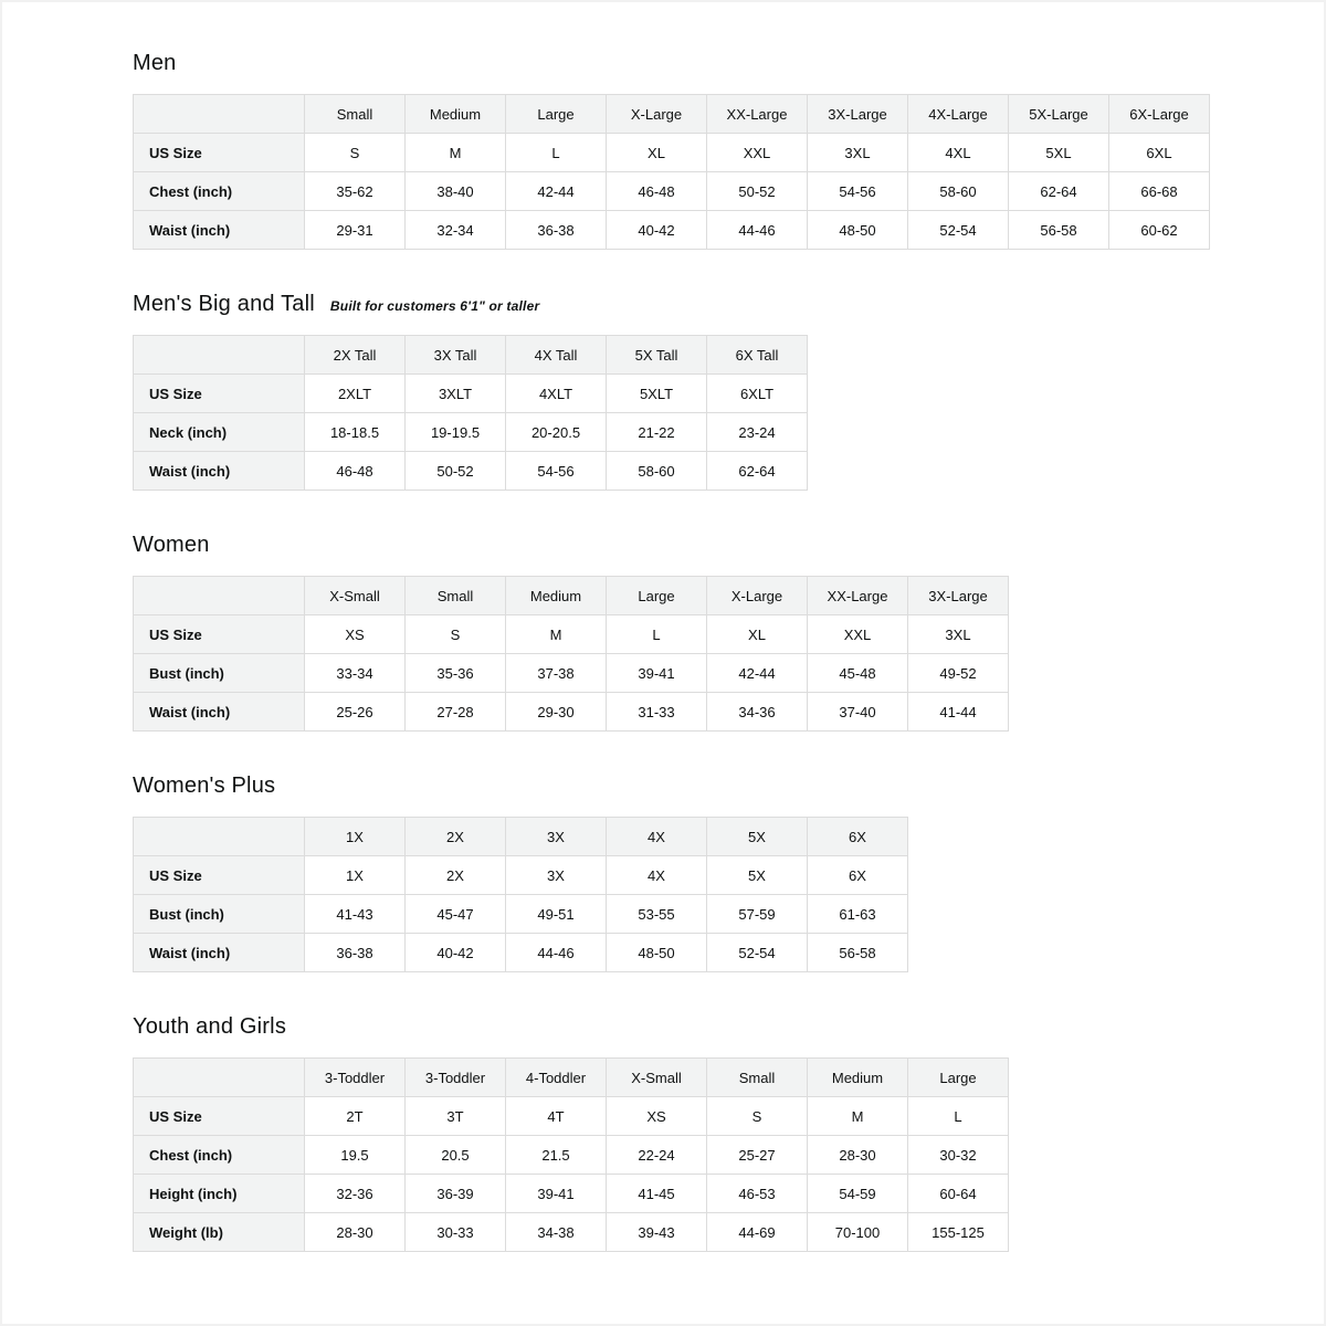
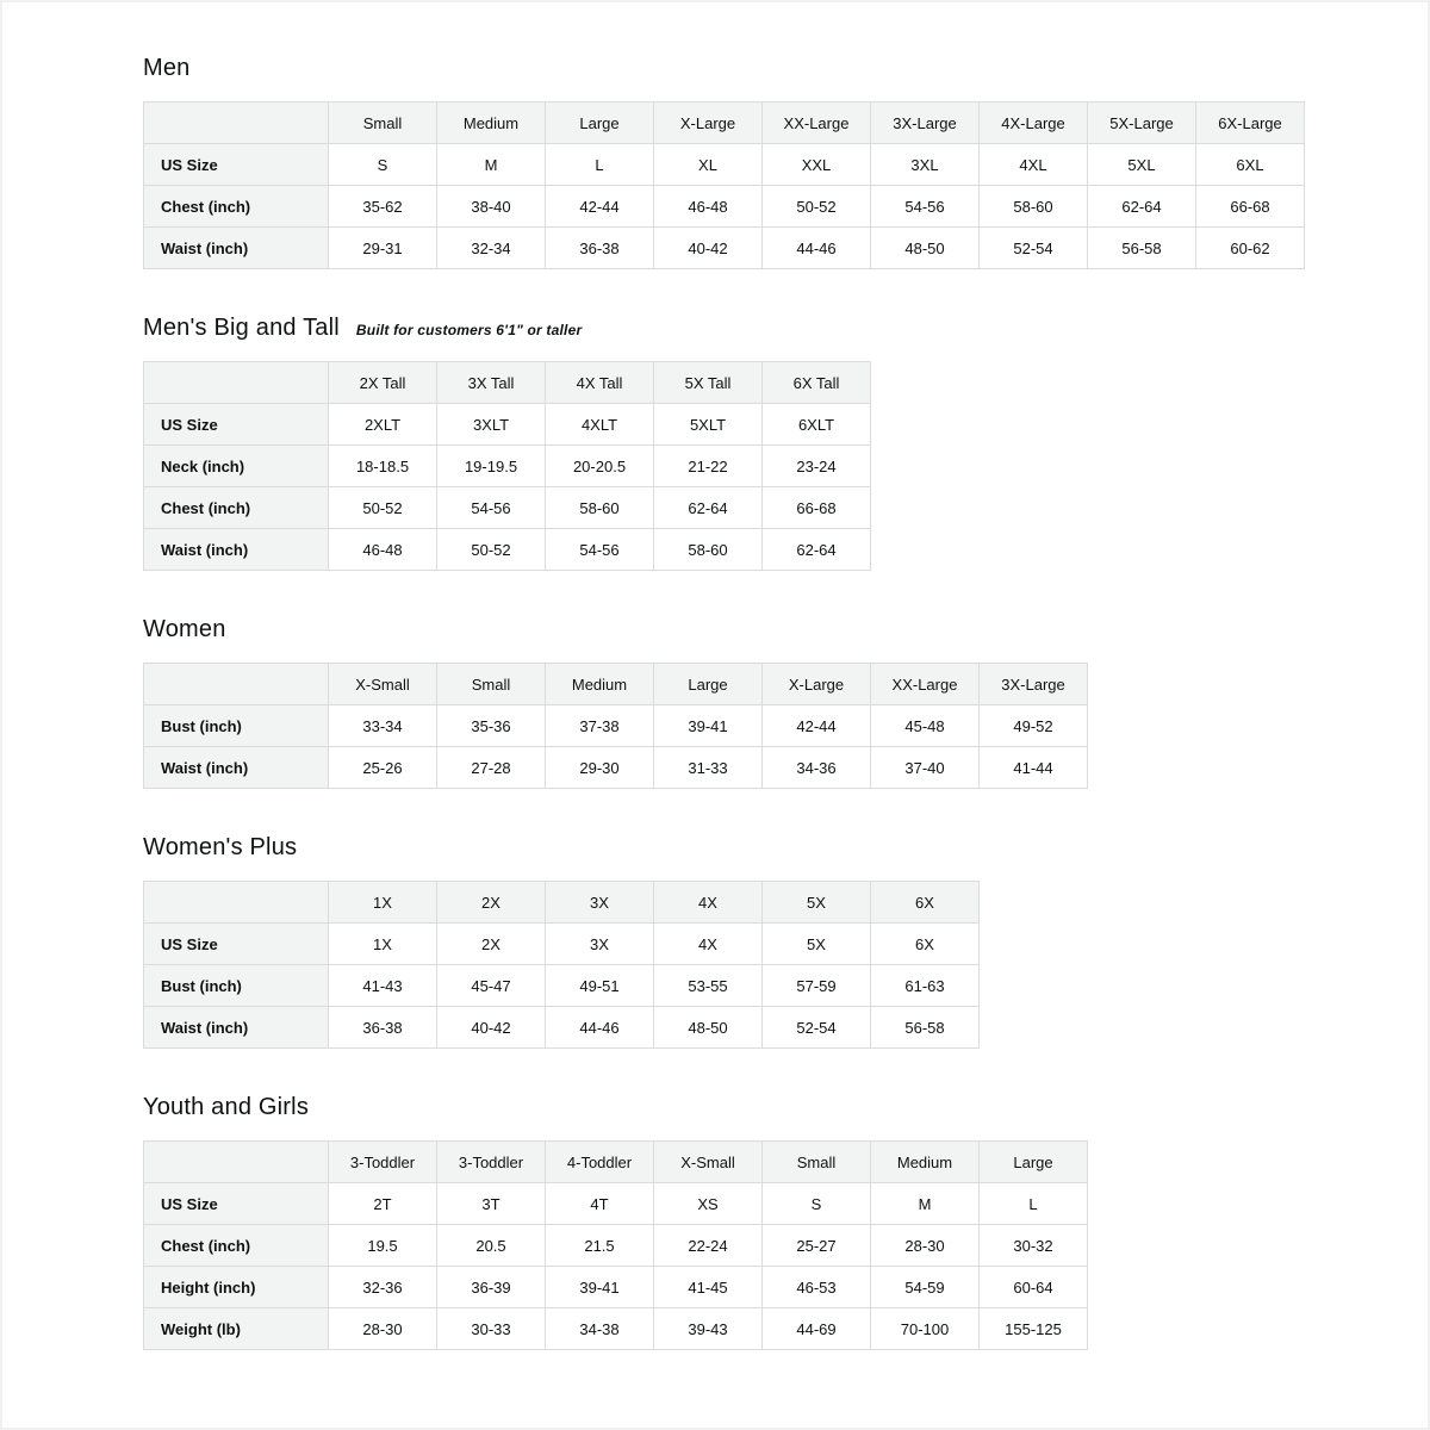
  Men
  	Small	Medium	Large	X-Large	XX-Large	3X-Large	4X-Large	5X-Large	6X-Large
  US Size	S	M	L	XL	XXL	3XL	4XL	5XL	6XL
  Chest (inch)	35-62	38-40	42-44	46-48	50-52	54-56	58-60	62-64	66-68
  Waist (inch)	29-31	32-34	36-38	40-42	44-46	48-50	52-54	56-58	60-62
  Men's Big and Tall
  Built for customers 6'1" or taller
  	2X Tall	3X Tall	4X Tall	5X Tall	6X Tall
  US Size	2XLT	3XLT	4XLT	5XLT	6XLT
  Neck (inch)	18-18.5	19-19.5	20-20.5	21-22	23-24
+ Chest (inch)	50-52	54-56	58-60	62-64	66-68
  Waist (inch)	46-48	50-52	54-56	58-60	62-64
  Women
  	X-Small	Small	Medium	Large	X-Large	XX-Large	3X-Large
- US Size	XS	S	M	L	XL	XXL	3XL
  Bust (inch)	33-34	35-36	37-38	39-41	42-44	45-48	49-52
  Waist (inch)	25-26	27-28	29-30	31-33	34-36	37-40	41-44
  Women's Plus
  	1X	2X	3X	4X	5X	6X
  US Size	1X	2X	3X	4X	5X	6X
  Bust (inch)	41-43	45-47	49-51	53-55	57-59	61-63
  Waist (inch)	36-38	40-42	44-46	48-50	52-54	56-58
  Youth and Girls
  	3-Toddler	3-Toddler	4-Toddler	X-Small	Small	Medium	Large
  US Size	2T	3T	4T	XS	S	M	L
  Chest (inch)	19.5	20.5	21.5	22-24	25-27	28-30	30-32
  Height (inch)	32-36	36-39	39-41	41-45	46-53	54-59	60-64
  Weight (lb)	28-30	30-33	34-38	39-43	44-69	70-100	155-125
